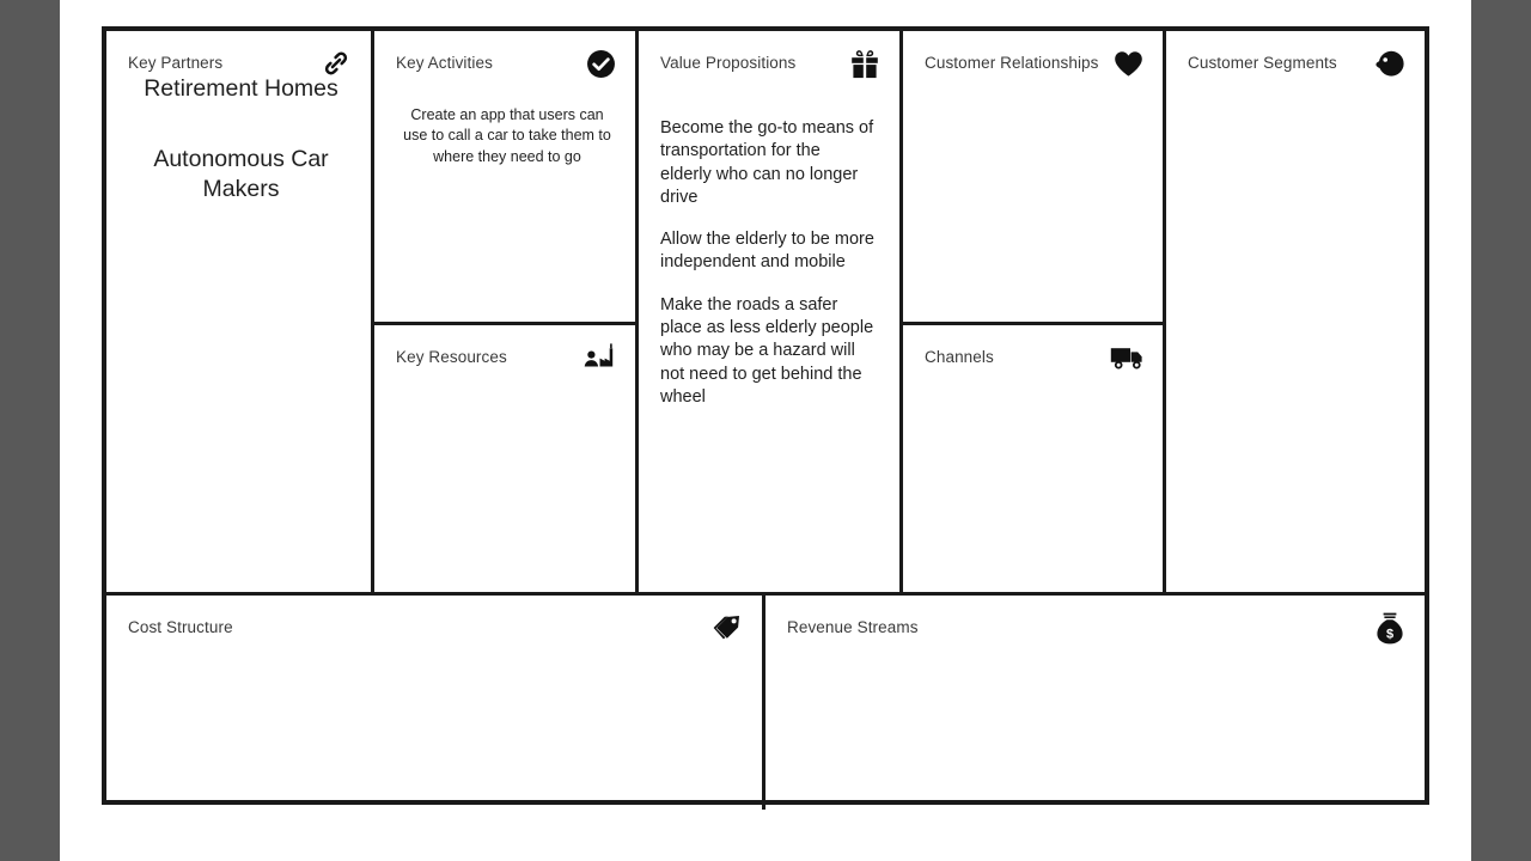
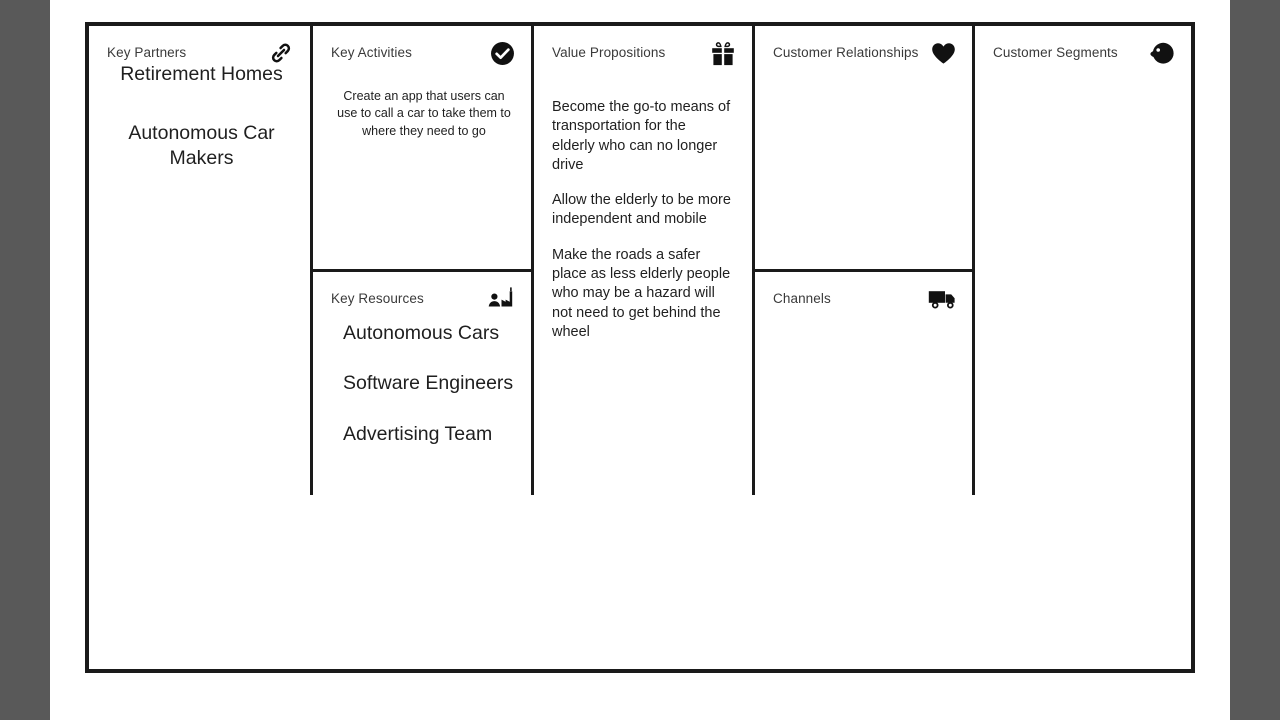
  Key Partners
  Retirement Homes
  Autonomous Car Makers
  Key Activities
  Create an app that users can use to call a car to take them to where they need to go
  Key Resources
+ Autonomous Cars
+ Software Engineers
+ Advertising Team
  Value Propositions
  Become the go-to means of transportation for the elderly who can no longer drive
  Allow the elderly to be more independent and mobile
  Make the roads a safer place as less elderly people who may be a hazard will not need to get behind the wheel
  Customer Relationships
  Channels
  Customer Segments
- Cost Structure
- Revenue Streams
- $
